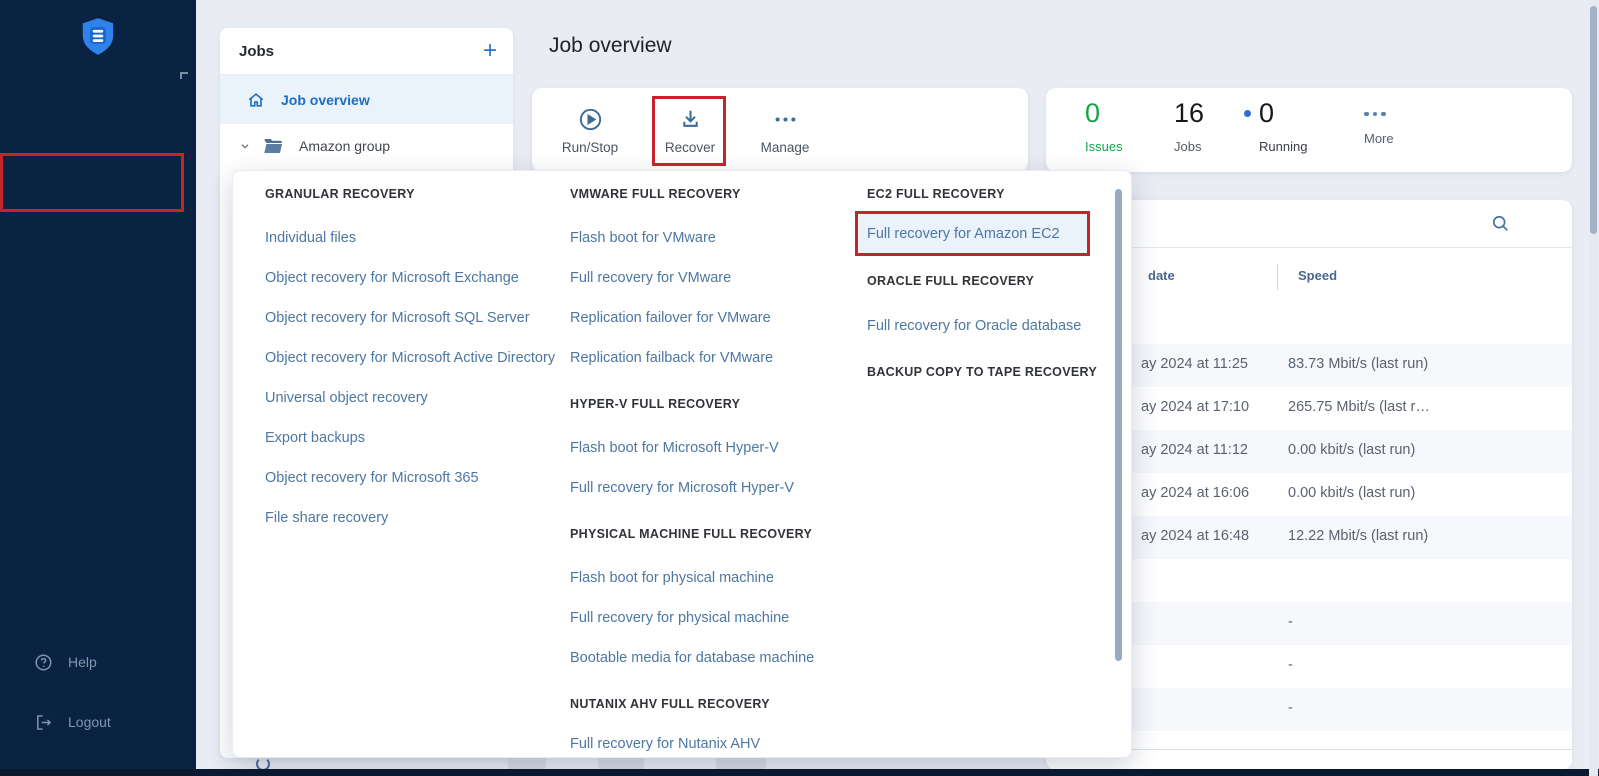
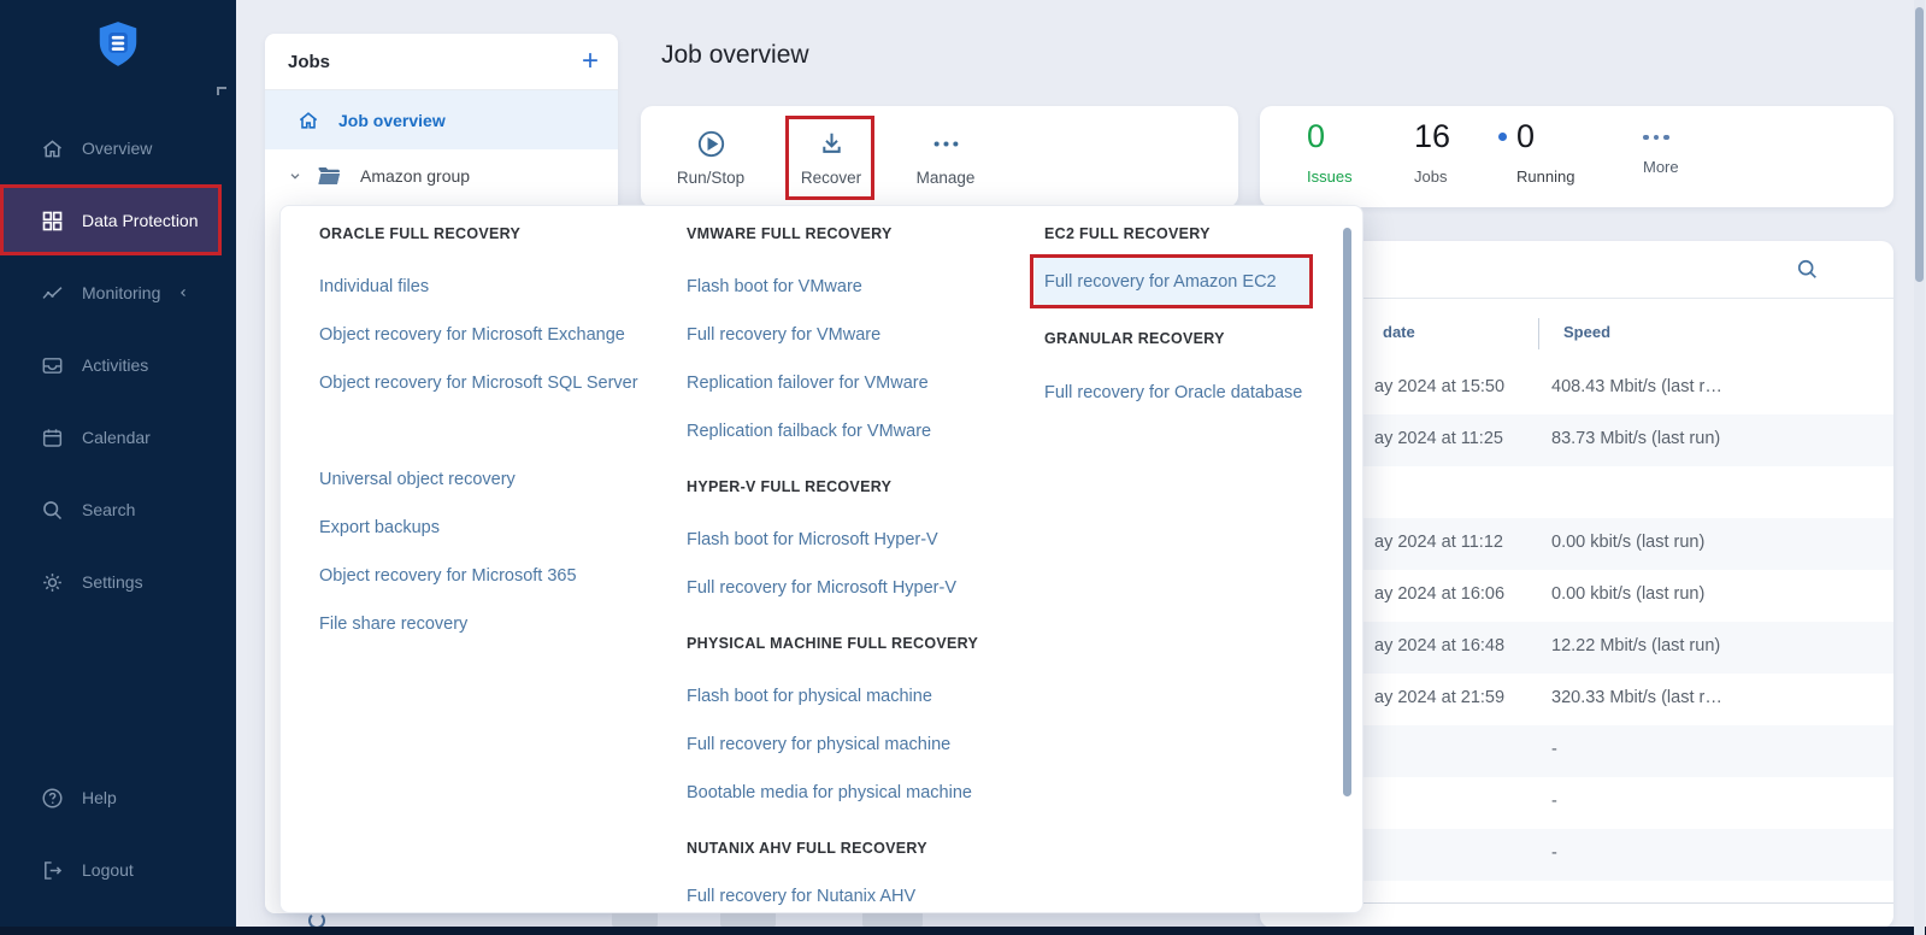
+ Overview
+ Data Protection
+ Monitoring
+ Activities
+ Calendar
+ Search
+ Settings
  Help
  Logout
  Jobs
  +
  Job overview
  Amazon group
  Job overview
  Run/Stop
  Recover
  Manage
  0
  Issues
  16
  Jobs
  0
  Running
  More
  date
  Speed
+ ay 2024 at 15:50
+ 408.43 Mbit/s (last r…
  ay 2024 at 11:25
  83.73 Mbit/s (last run)
- ay 2024 at 17:10
- 265.75 Mbit/s (last r…
  ay 2024 at 11:12
  0.00 kbit/s (last run)
  ay 2024 at 16:06
  0.00 kbit/s (last run)
  ay 2024 at 16:48
  12.22 Mbit/s (last run)
+ ay 2024 at 21:59
+ 320.33 Mbit/s (last r…
  -
  -
  -
- GRANULAR RECOVERY
+ ORACLE FULL RECOVERY
  Individual files
  Object recovery for Microsoft Exchange
  Object recovery for Microsoft SQL Server
- Object recovery for Microsoft Active Directory
  Universal object recovery
  Export backups
  Object recovery for Microsoft 365
  File share recovery
  VMWARE FULL RECOVERY
  Flash boot for VMware
  Full recovery for VMware
  Replication failover for VMware
  Replication failback for VMware
  HYPER-V FULL RECOVERY
  Flash boot for Microsoft Hyper-V
  Full recovery for Microsoft Hyper-V
  PHYSICAL MACHINE FULL RECOVERY
  Flash boot for physical machine
  Full recovery for physical machine
- Bootable media for database machine
+ Bootable media for physical machine
  NUTANIX AHV FULL RECOVERY
  Full recovery for Nutanix AHV
  EC2 FULL RECOVERY
  Full recovery for Amazon EC2
- ORACLE FULL RECOVERY
+ GRANULAR RECOVERY
  Full recovery for Oracle database
- BACKUP COPY TO TAPE RECOVERY
